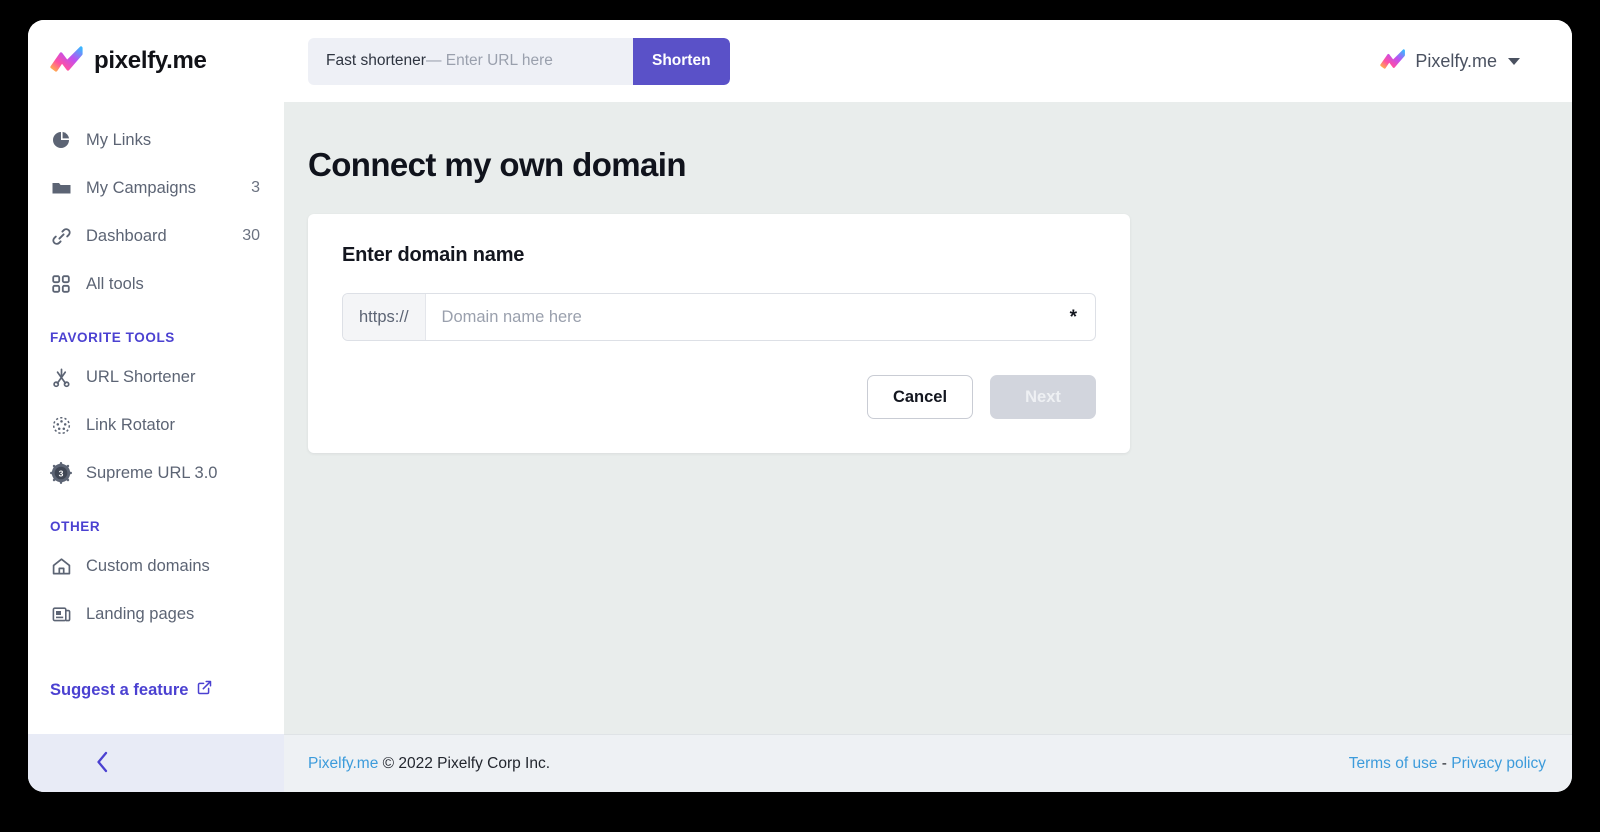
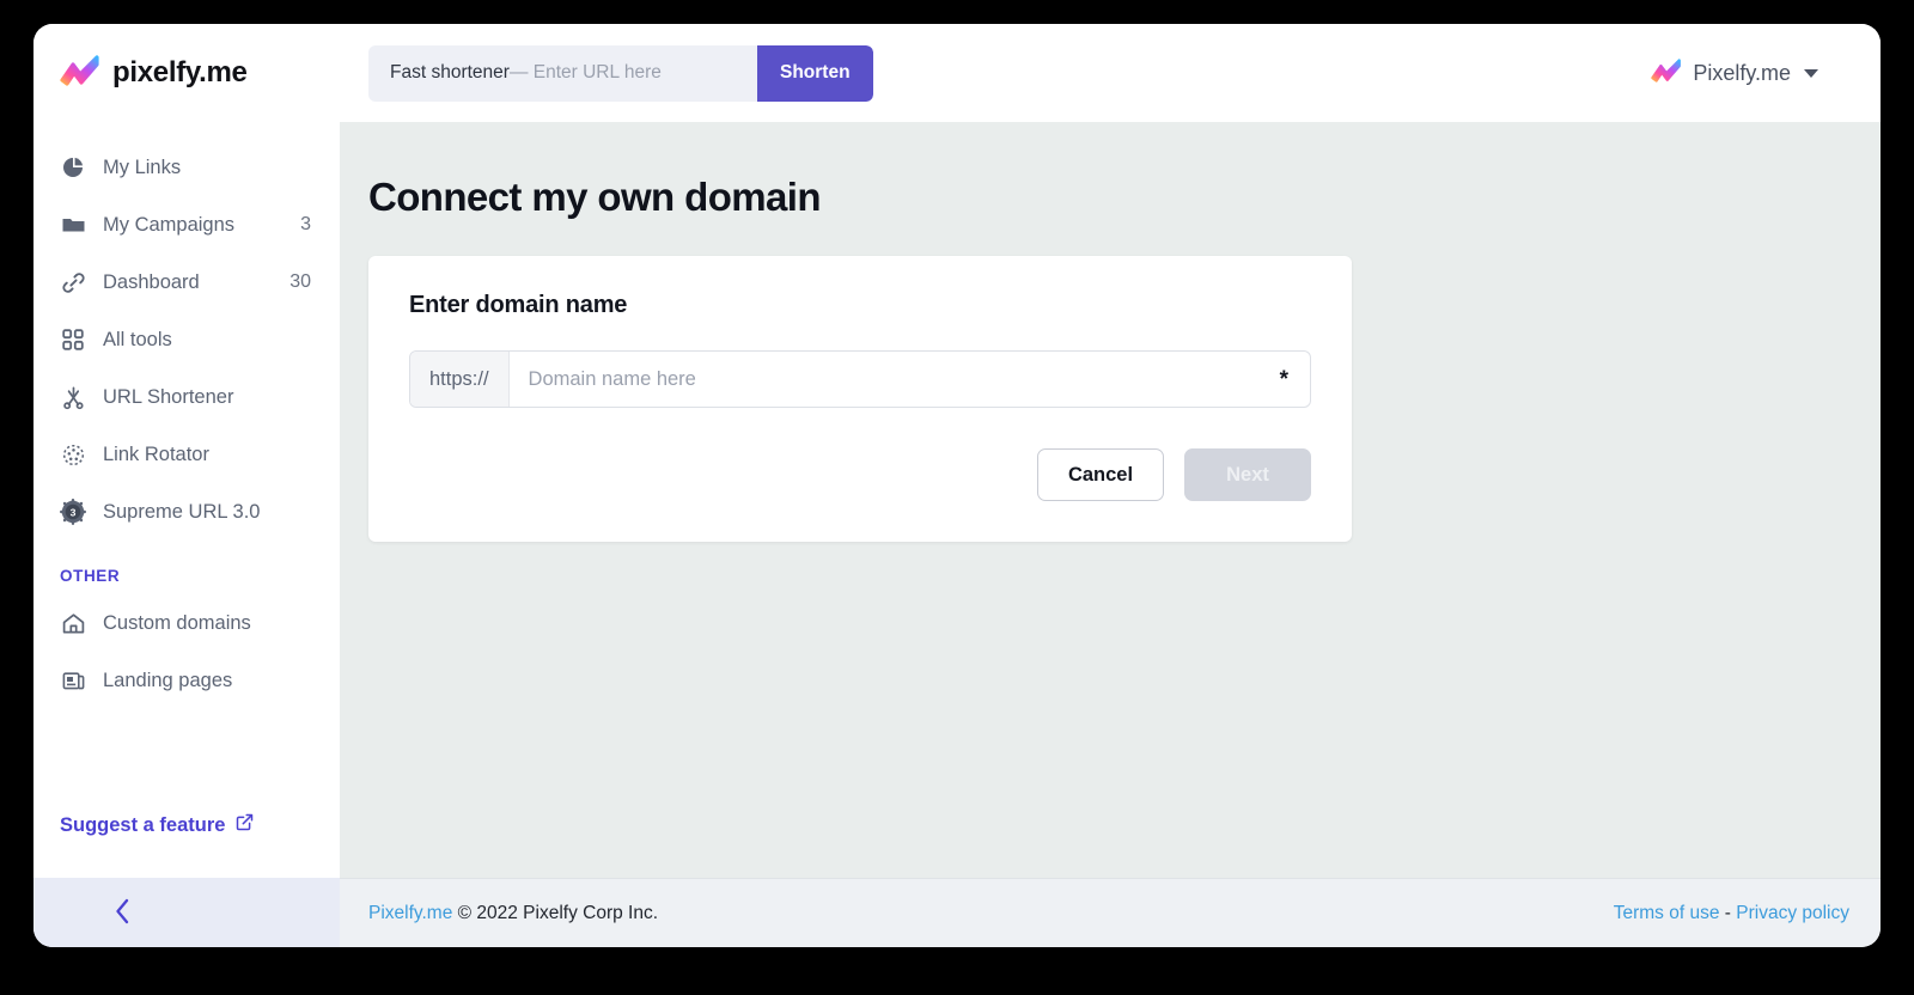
  pixelfy.me
  Fast shortener
  — Enter URL here
  Shorten
  Pixelfy.me
  My Links
  My Campaigns
  3
  Dashboard
  30
  All tools
- FAVORITE TOOLS
  URL Shortener
  Link Rotator
  3
  Supreme URL 3.0
  OTHER
  Custom domains
  Landing pages
  Suggest a feature
  Connect my own domain
  Enter domain name
  https://
  Domain name here
  *
  Cancel
  Next
  Pixelfy.me © 2022 Pixelfy Corp Inc.
  Terms of use - Privacy policy
